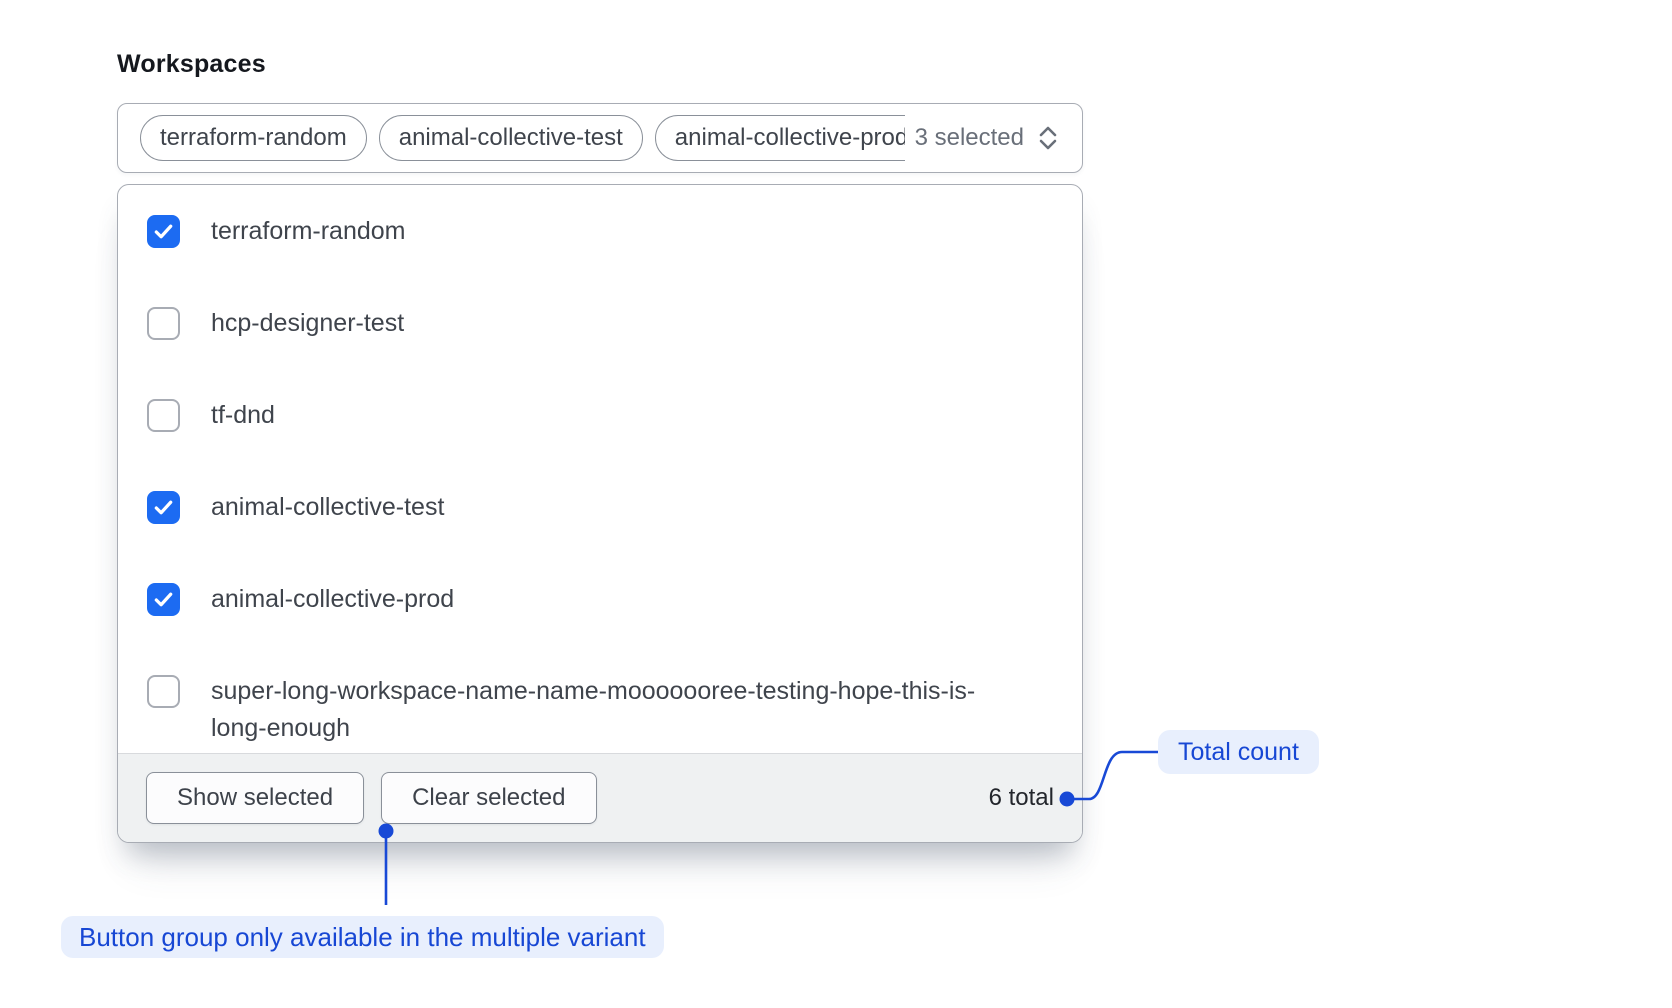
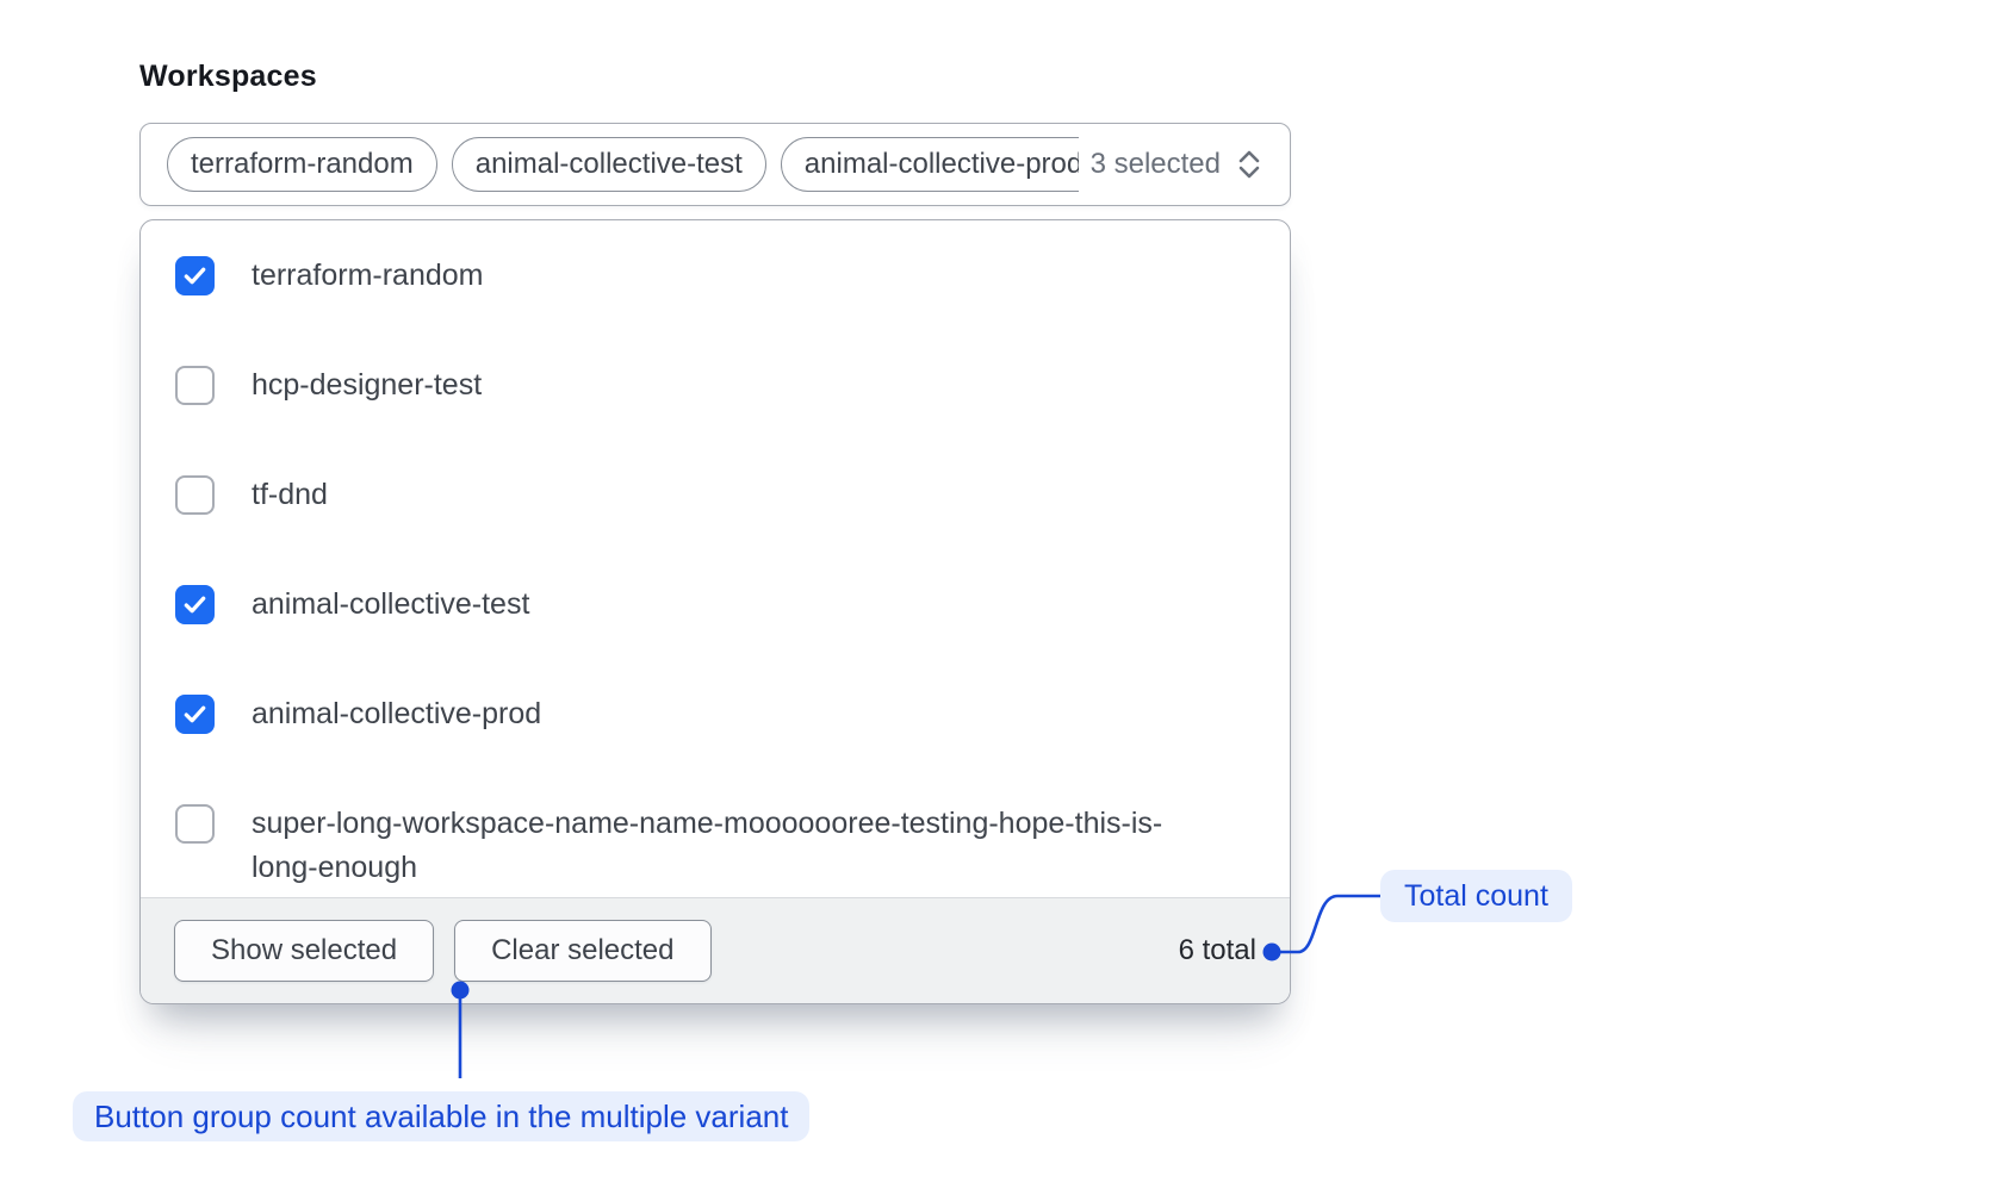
  Workspaces
  terraform-random
  animal-collective-test
  animal-collective-prod
  3 selected
  terraform-random
  hcp-designer-test
  tf-dnd
  animal-collective-test
  animal-collective-prod
  super-long-workspace-name-name-mooooooree-testing-hope-this-is-long-enough
  Show selected
  Clear selected
  6 total
  Total count
- Button group only available in the multiple variant
+ Button group count available in the multiple variant
